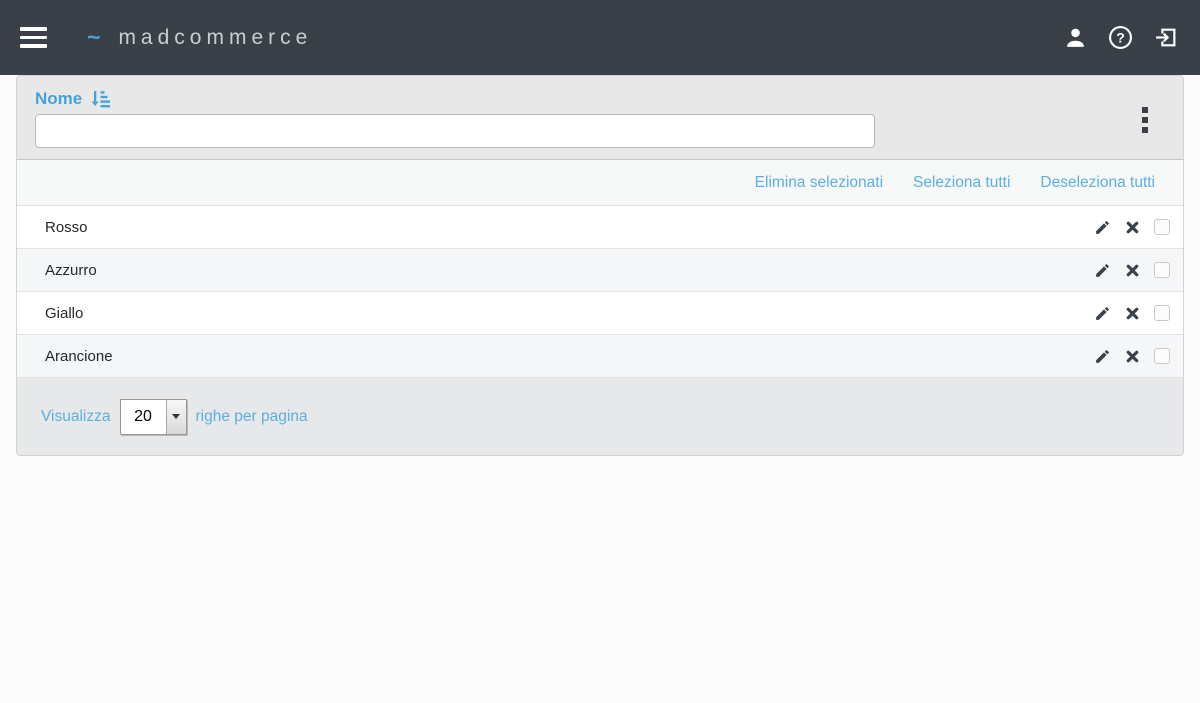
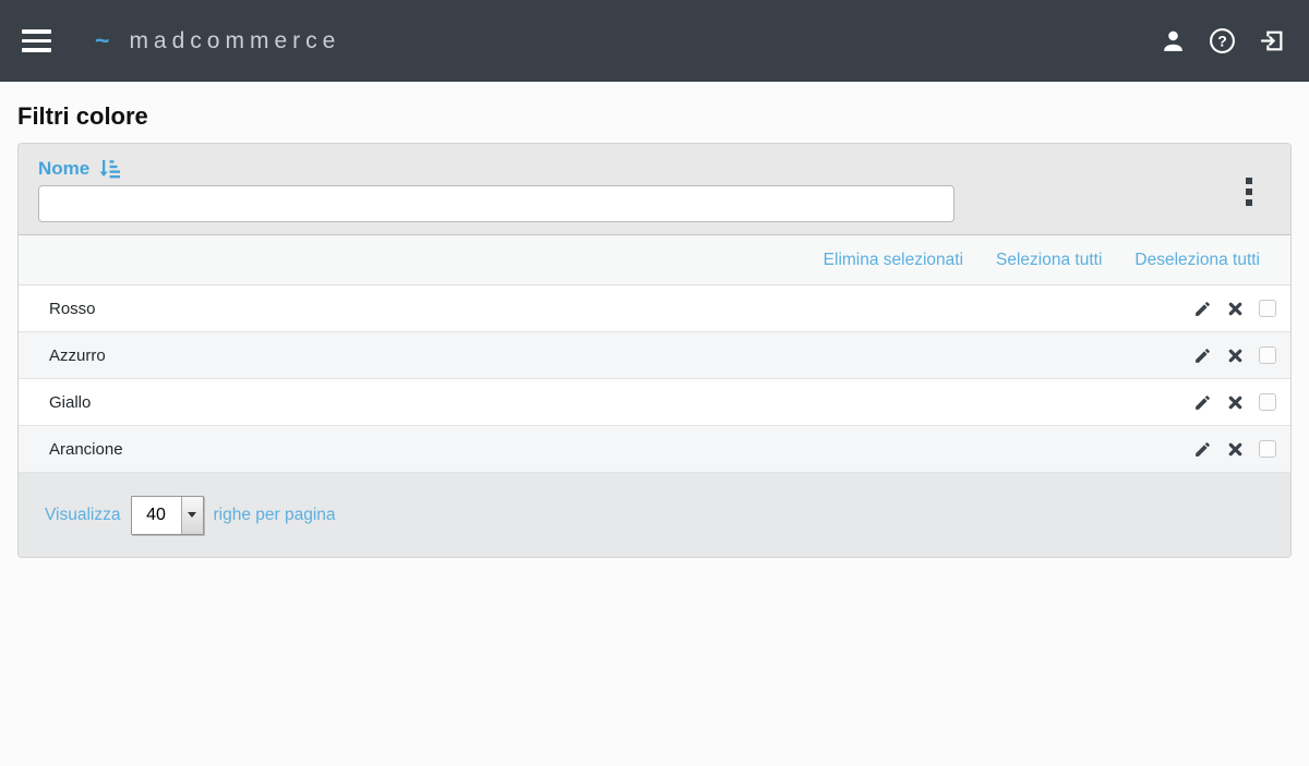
  ~
  madcommerce
  ?
+ Filtri colore
  Nome
  Elimina selezionati
  Seleziona tutti
  Deseleziona tutti
  Rosso
  Azzurro
  Giallo
  Arancione
  Visualizza
- 20
+ 40
  righe per pagina
